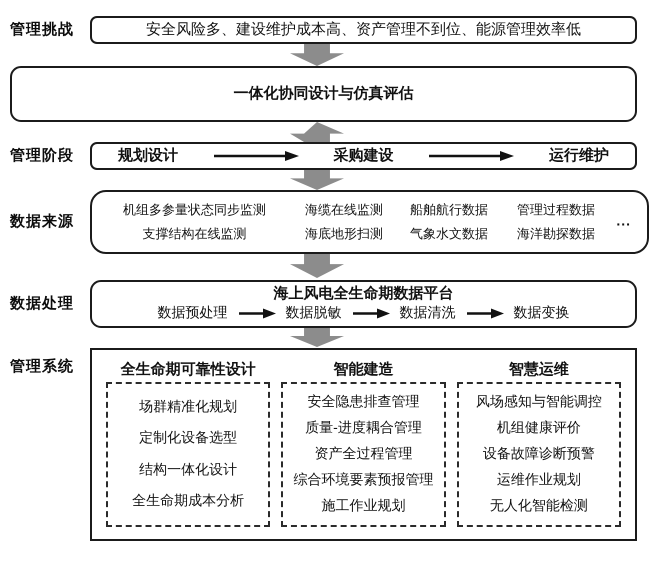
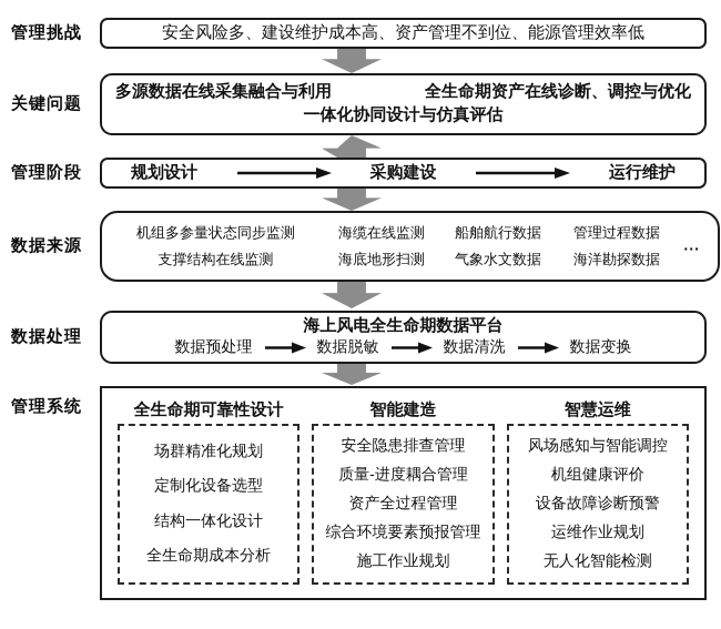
  管理挑战
  安全风险多、建设维护成本高、资产管理不到位、能源管理效率低
+ 关键问题
+ 多源数据在线采集融合与利用
+ 全生命期资产在线诊断、调控与优化
  一体化协同设计与仿真评估
  管理阶段
  规划设计
  采购建设
  运行维护
  数据来源
  机组多参量状态同步监测
  海缆在线监测
  船舶航行数据
  管理过程数据
  支撑结构在线监测
  海底地形扫测
  气象水文数据
  海洋勘探数据
  ...
  数据处理
  海上风电全生命期数据平台
  数据预处理
  数据脱敏
  数据清洗
  数据变换
  管理系统
  全生命期可靠性设计
  智能建造
  智慧运维
  场群精准化规划
  定制化设备选型
  结构一体化设计
  全生命期成本分析
  安全隐患排查管理
  质量-进度耦合管理
  资产全过程管理
  综合环境要素预报管理
  施工作业规划
  风场感知与智能调控
  机组健康评价
  设备故障诊断预警
  运维作业规划
  无人化智能检测
